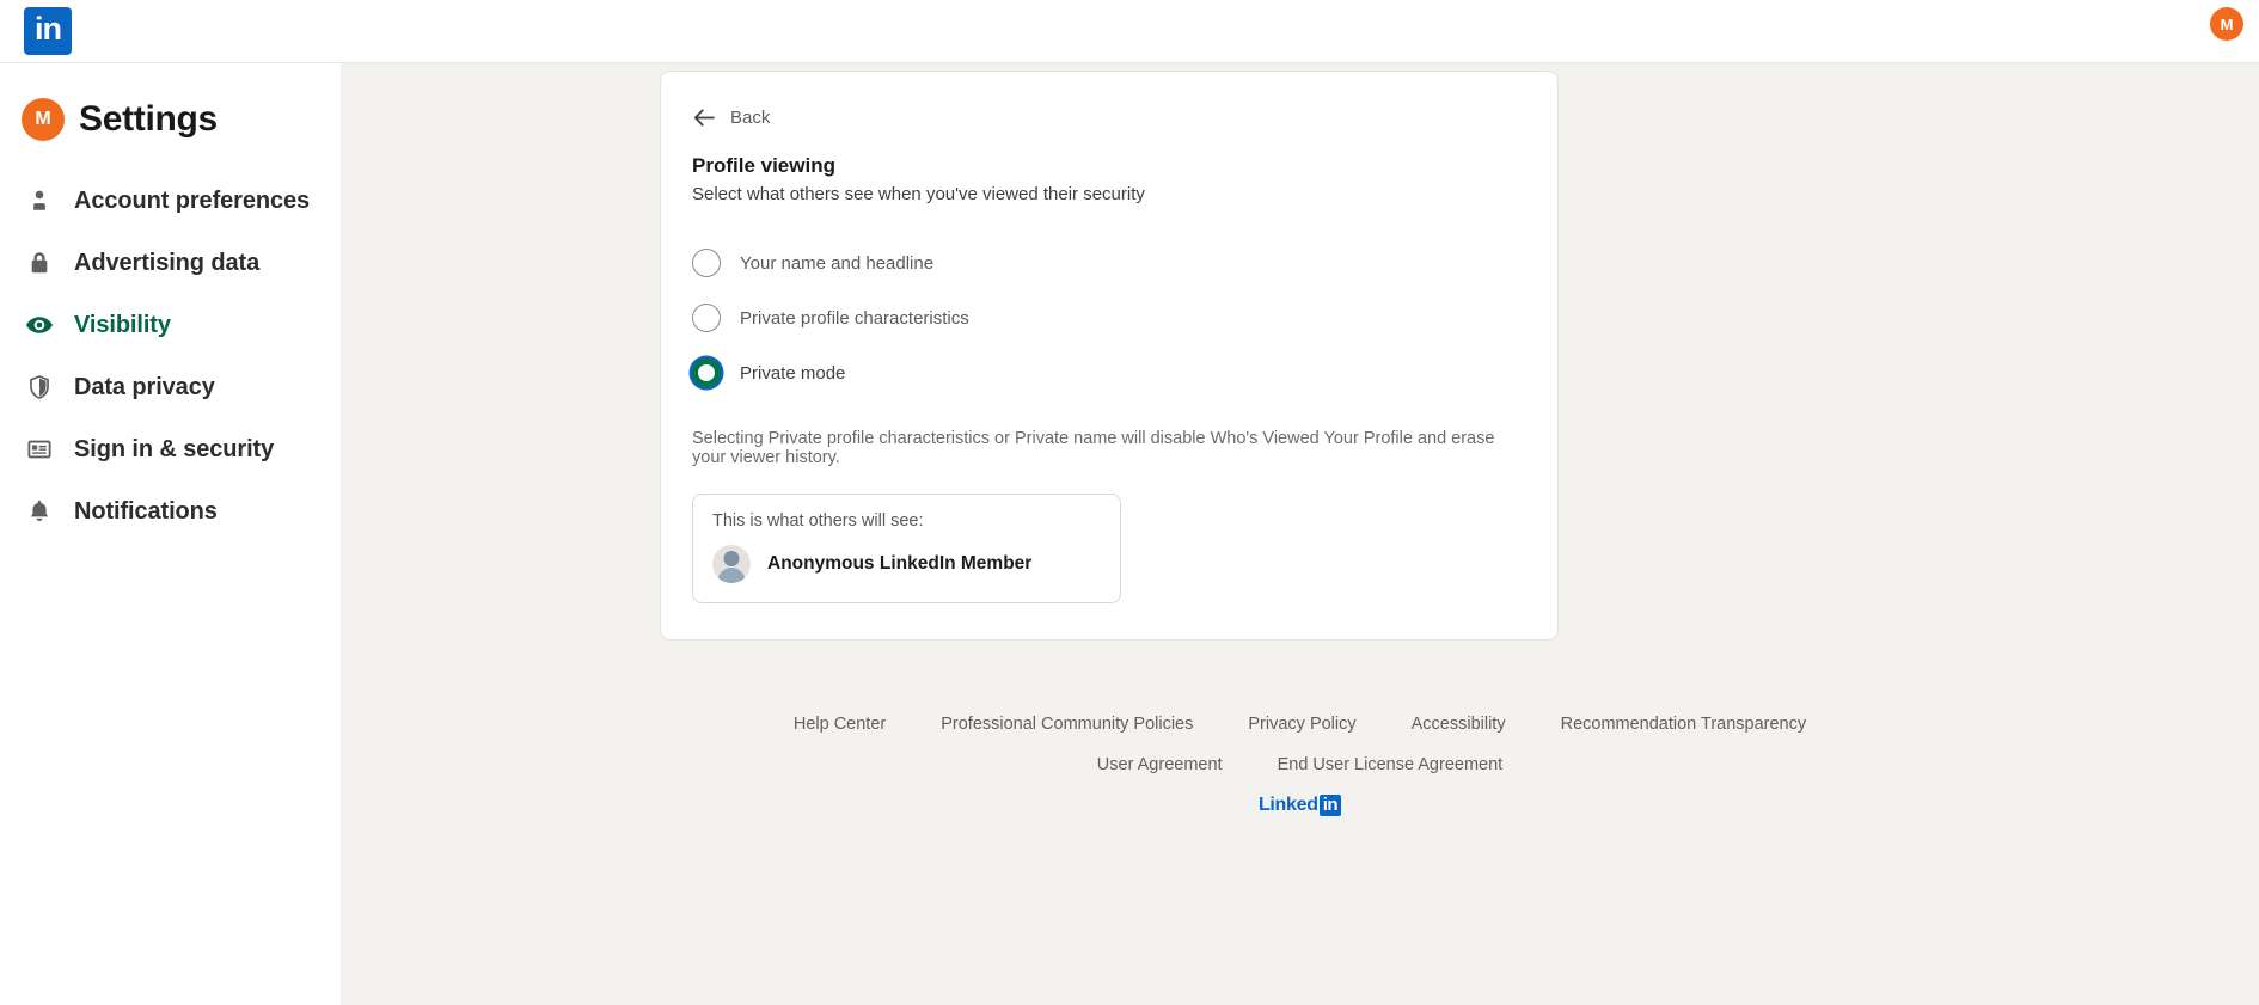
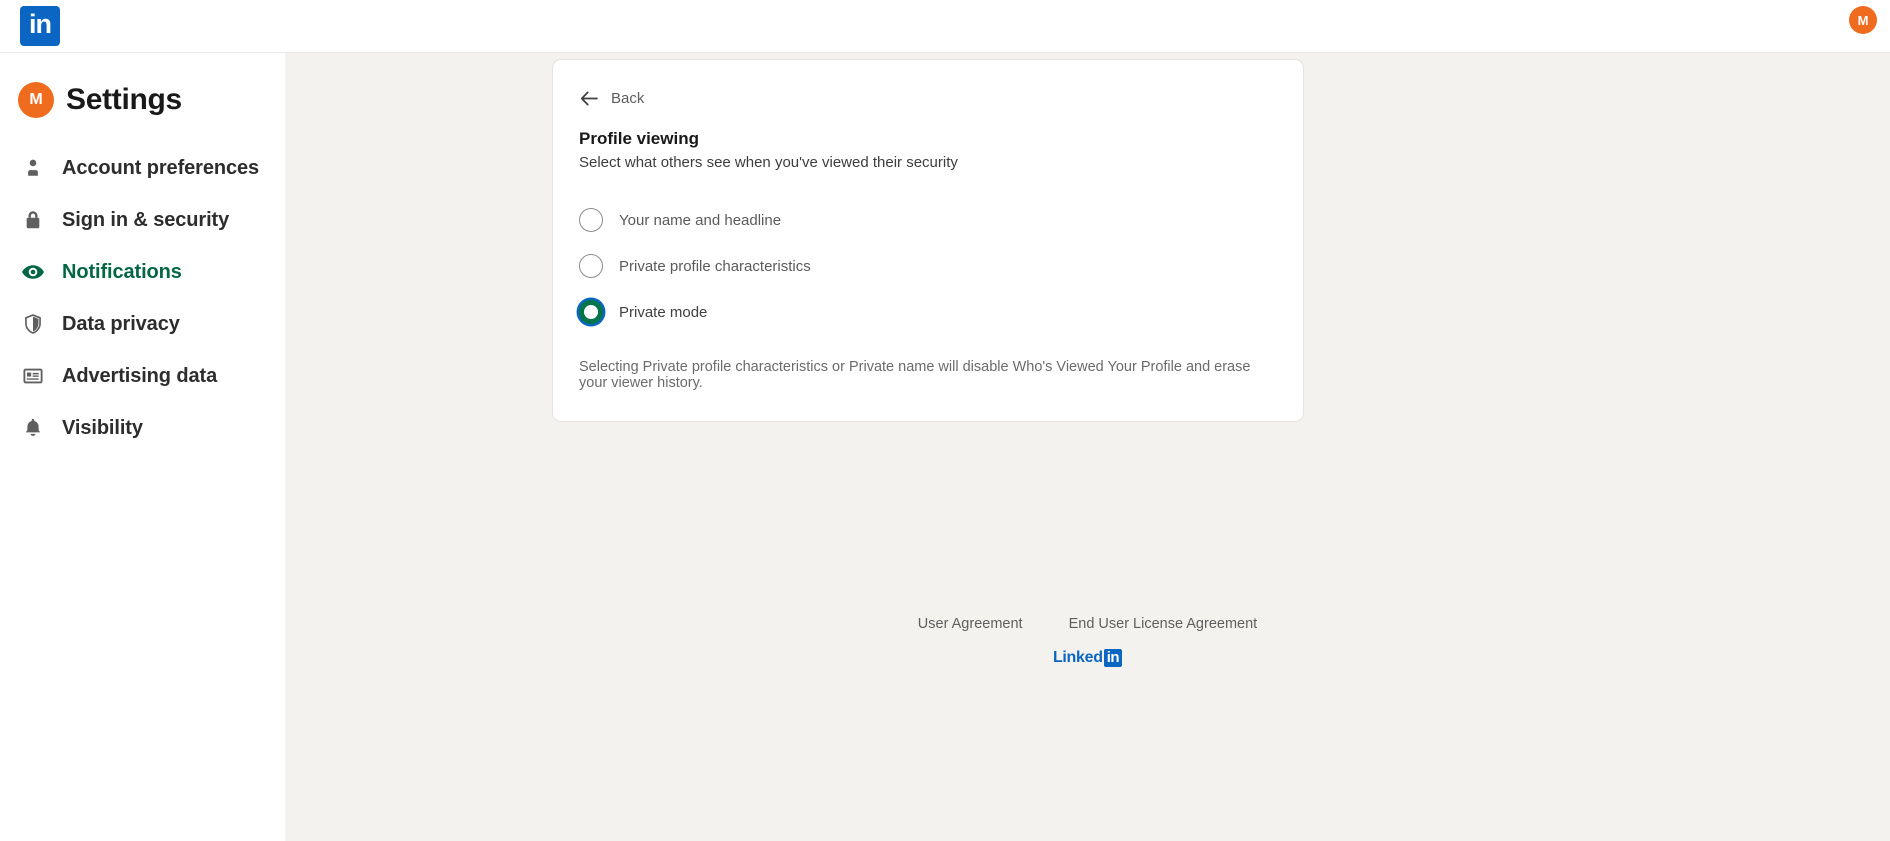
  in
  M
  M
  Settings
  Account preferences
- Advertising data
+ Sign in & security
- Visibility
+ Notifications
  Data privacy
- Sign in & security
+ Advertising data
- Notifications
+ Visibility
  Back
  Profile viewing
  Select what others see when you've viewed their security
  Your name and headline
  Private profile characteristics
  Private mode
  Selecting Private profile characteristics or Private name will disable Who's Viewed Your Profile and erase your viewer history.
- This is what others will see:
- Anonymous LinkedIn Member
- Help Center
- Professional Community Policies
- Privacy Policy
- Accessibility
- Recommendation Transparency
  User Agreement
  End User License Agreement
  Linked
  in
